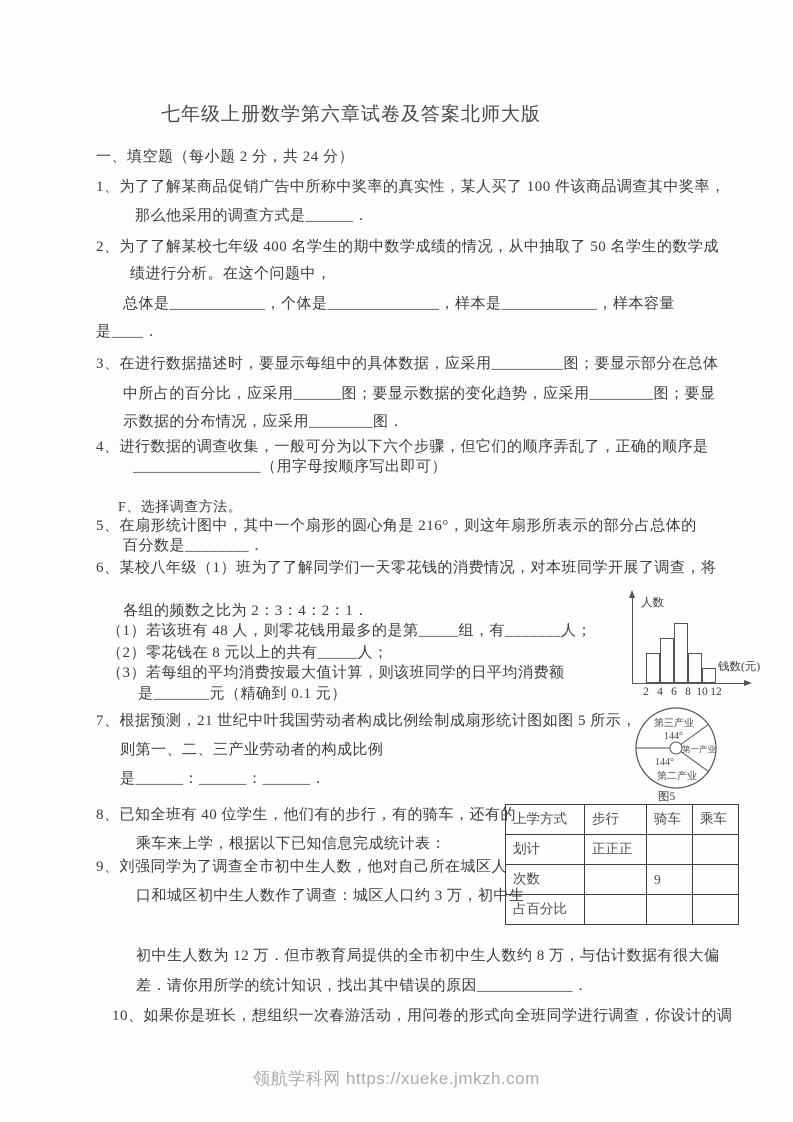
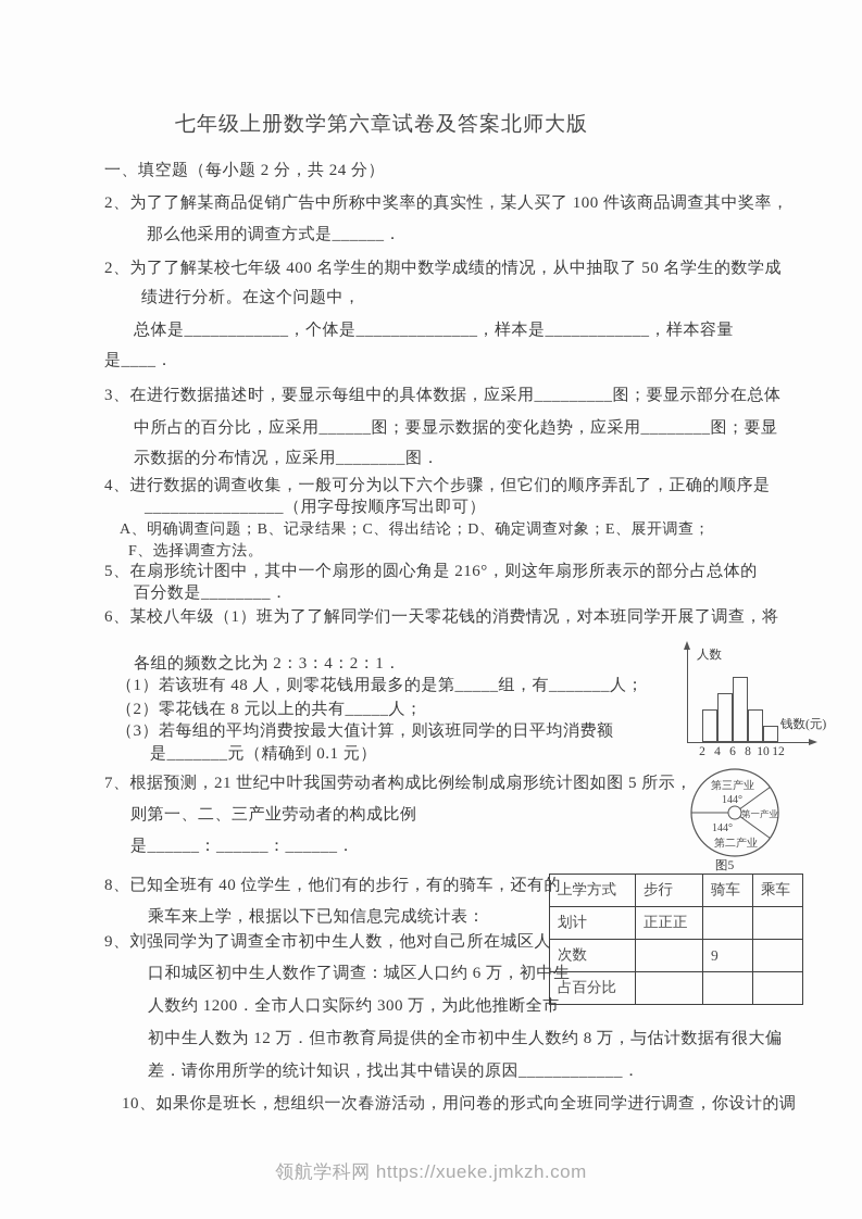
  七年级上册数学第六章试卷及答案北师大版
  一、填空题（每小题 2 分，共 24 分）
- 1、为了了解某商品促销广告中所称中奖率的真实性，某人买了 100 件该商品调查其中奖率，
+ 2、为了了解某商品促销广告中所称中奖率的真实性，某人买了 100 件该商品调查其中奖率，
  那么他采用的调查方式是______．
  2、为了了解某校七年级 400 名学生的期中数学成绩的情况，从中抽取了 50 名学生的数学成
  绩进行分析。在这个问题中，
  总体是____________，个体是______________，样本是____________，样本容量
  是____．
  3、在进行数据描述时，要显示每组中的具体数据，应采用_________图；要显示部分在总体
  中所占的百分比，应采用______图；要显示数据的变化趋势，应采用________图；要显
  示数据的分布情况，应采用________图．
  4、进行数据的调查收集，一般可分为以下六个步骤，但它们的顺序弄乱了，正确的顺序是
  ________________（用字母按顺序写出即可）
+ A、明确调查问题；B、记录结果；C、得出结论；D、确定调查对象；E、展开调查；
  F、选择调查方法。
  5、在扇形统计图中，其中一个扇形的圆心角是 216°，则这年扇形所表示的部分占总体的
  百分数是________．
  6、某校八年级（1）班为了了解同学们一天零花钱的消费情况，对本班同学开展了调查，将
  各组的频数之比为 2：3：4：2：1．
  （1）若该班有 48 人，则零花钱用最多的是第_____组，有_______人；
  （2）零花钱在 8 元以上的共有_____人；
  （3）若每组的平均消费按最大值计算，则该班同学的日平均消费额
  是_______元（精确到 0.1 元）
  人数
  2
  4
  6
  8
  10
  12
  钱数(元)
  7、根据预测，21 世纪中叶我国劳动者构成比例绘制成扇形统计图如图 5 所示，
  则第一、二、三产业劳动者的构成比例
  是______：______：______．
  第三产业
  144°
  第一产业
  144°
  第二产业
  图5
  8、已知全班有 40 位学生，他们有的步行，有的骑车，还有的
  乘车来上学，根据以下已知信息完成统计表：
  上学方式	步行	骑车	乘车
  划计	正正正
  次数		9
  占百分比
  9、刘强同学为了调查全市初中生人数，他对自己所在城区人
- 口和城区初中生人数作了调查：城区人口约 3 万，初中生
+ 口和城区初中生人数作了调查：城区人口约 6 万，初中生
+ 人数约 1200．全市人口实际约 300 万，为此他推断全市
  初中生人数为 12 万．但市教育局提供的全市初中生人数约 8 万，与估计数据有很大偏
  差．请你用所学的统计知识，找出其中错误的原因____________．
  10、如果你是班长，想组织一次春游活动，用问卷的形式向全班同学进行调查，你设计的调
  领航学科网 https://xueke.jmkzh.com
